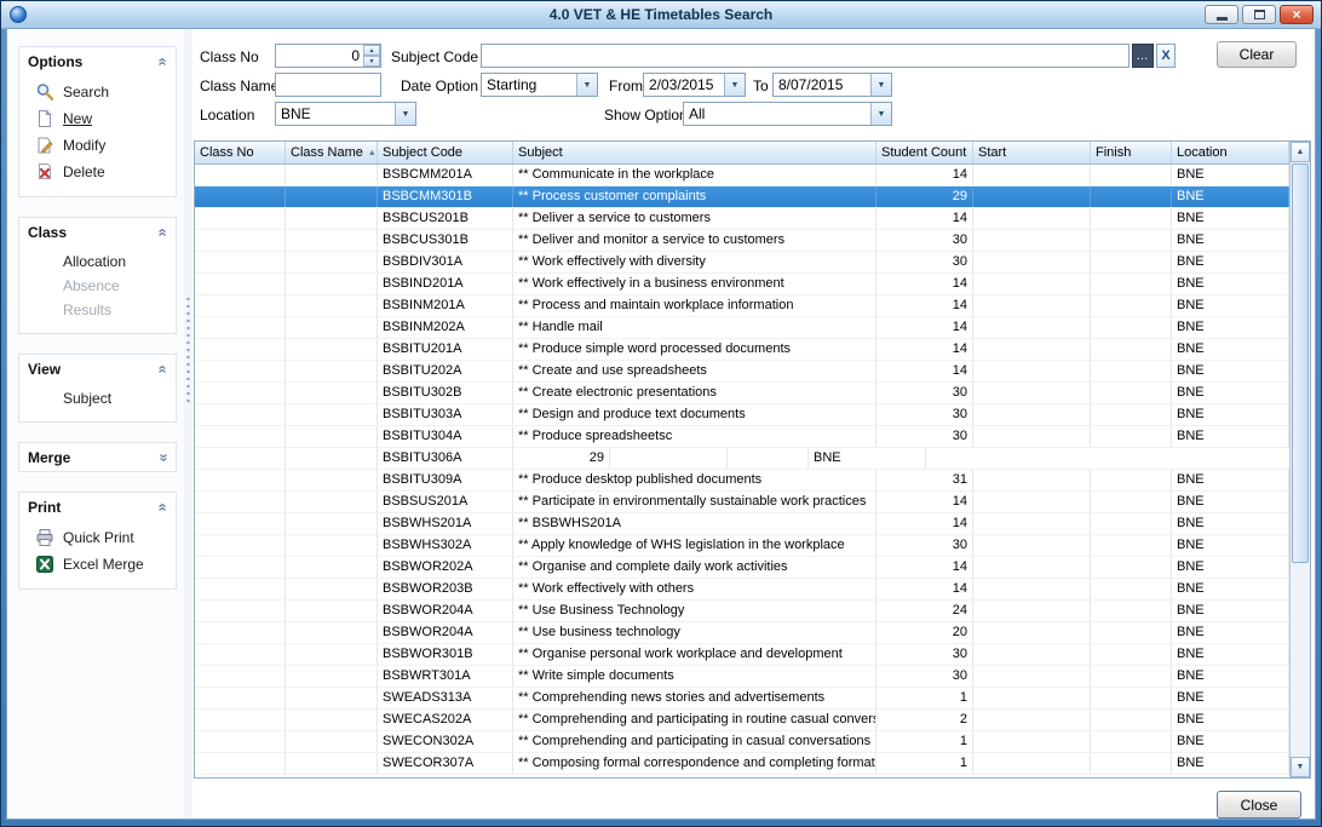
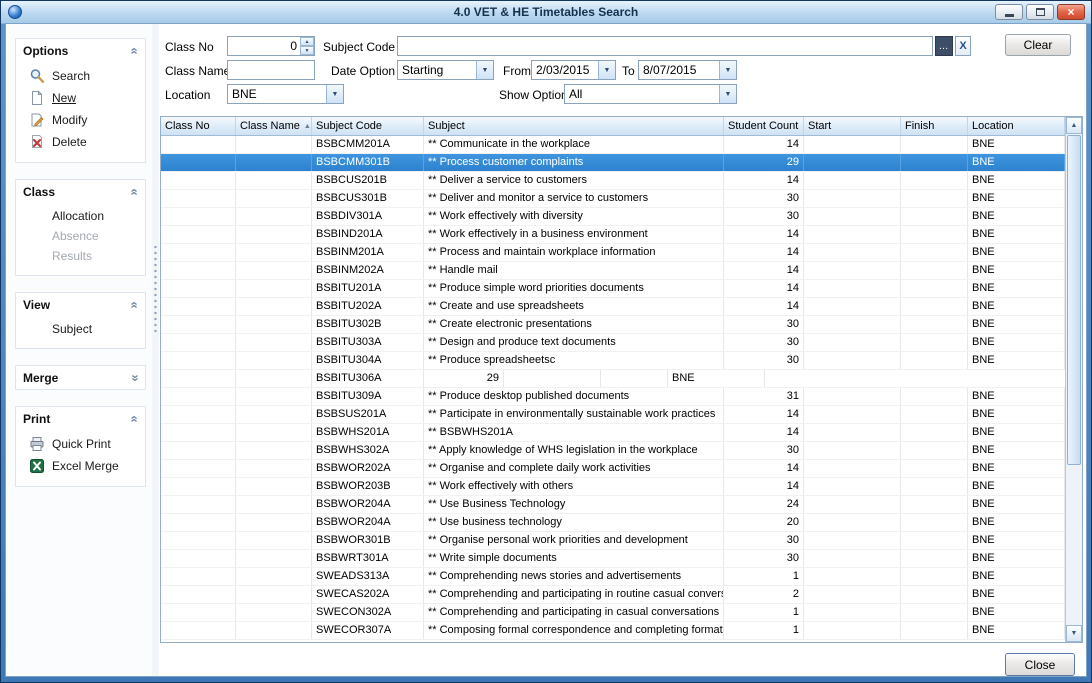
  4.0 VET & HE Timetables Search
  ×
  Options
  Search
  New
  Modify
  Delete
  Class
  Allocation
  Absence
  Results
  View
  Subject
  Merge
  Print
  Quick Print
  Excel Merge
  Class No
  0
  Subject Code
  …
  X
  Clear
  Class Nam
  Date Option
  Starting
  From
  2/03/2015
  To
  8/07/2015
  Location
  BNE
  Show Optio
  All
  Class No
  Class Name
  Subject Code
  Subject
  Student Count
  Start
  Finish
  Location
  BSBCMM201A
  ** Communicate in the workplace
  14
  BNE
  BSBCMM301B
  ** Process customer complaints
  29
  BNE
  BSBCUS201B
  ** Deliver a service to customers
  14
  BNE
  BSBCUS301B
  ** Deliver and monitor a service to customers
  30
  BNE
  BSBDIV301A
  ** Work effectively with diversity
  30
  BNE
  BSBIND201A
  ** Work effectively in a business environment
  14
  BNE
  BSBINM201A
  ** Process and maintain workplace information
  14
  BNE
  BSBINM202A
  ** Handle mail
  14
  BNE
  BSBITU201A
- ** Produce simple word processed documents
+ ** Produce simple word priorities documents
  14
  BNE
  BSBITU202A
  ** Create and use spreadsheets
  14
  BNE
  BSBITU302B
  ** Create electronic presentations
  30
  BNE
  BSBITU303A
  ** Design and produce text documents
  30
  BNE
  BSBITU304A
  ** Produce spreadsheetsc
  30
  BNE
  BSBITU306A
  29
  BNE
  BSBITU309A
  ** Produce desktop published documents
  31
  BNE
  BSBSUS201A
  ** Participate in environmentally sustainable work practices
  14
  BNE
  BSBWHS201A
  ** BSBWHS201A
  14
  BNE
  BSBWHS302A
  ** Apply knowledge of WHS legislation in the workplace
  30
  BNE
  BSBWOR202A
  ** Organise and complete daily work activities
  14
  BNE
  BSBWOR203B
  ** Work effectively with others
  14
  BNE
  BSBWOR204A
  ** Use Business Technology
  24
  BNE
  BSBWOR204A
  ** Use business technology
  20
  BNE
  BSBWOR301B
- ** Organise personal work workplace and development
+ ** Organise personal work priorities and development
  30
  BNE
  BSBWRT301A
  ** Write simple documents
  30
  BNE
  SWEADS313A
  ** Comprehending news stories and advertisements
  1
  BNE
  SWECAS202A
  ** Comprehending and participating in routine casual convers
  2
  BNE
  SWECON302A
  ** Comprehending and participating in casual conversations
  1
  BNE
  SWECOR307A
  ** Composing formal correspondence and completing format
  1
  BNE
  Close
